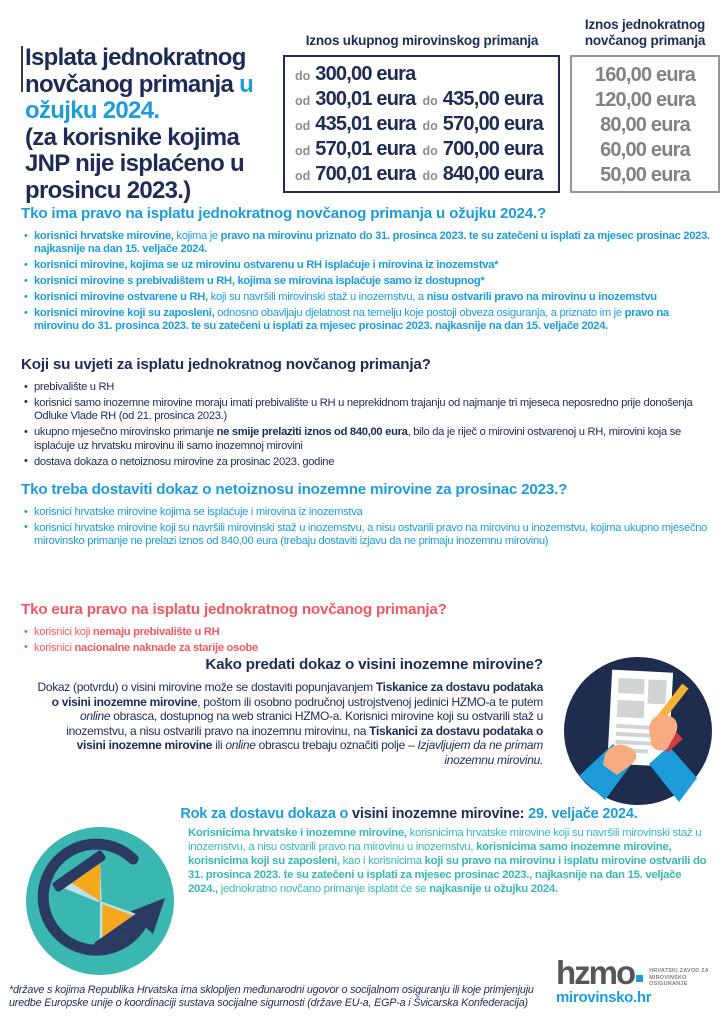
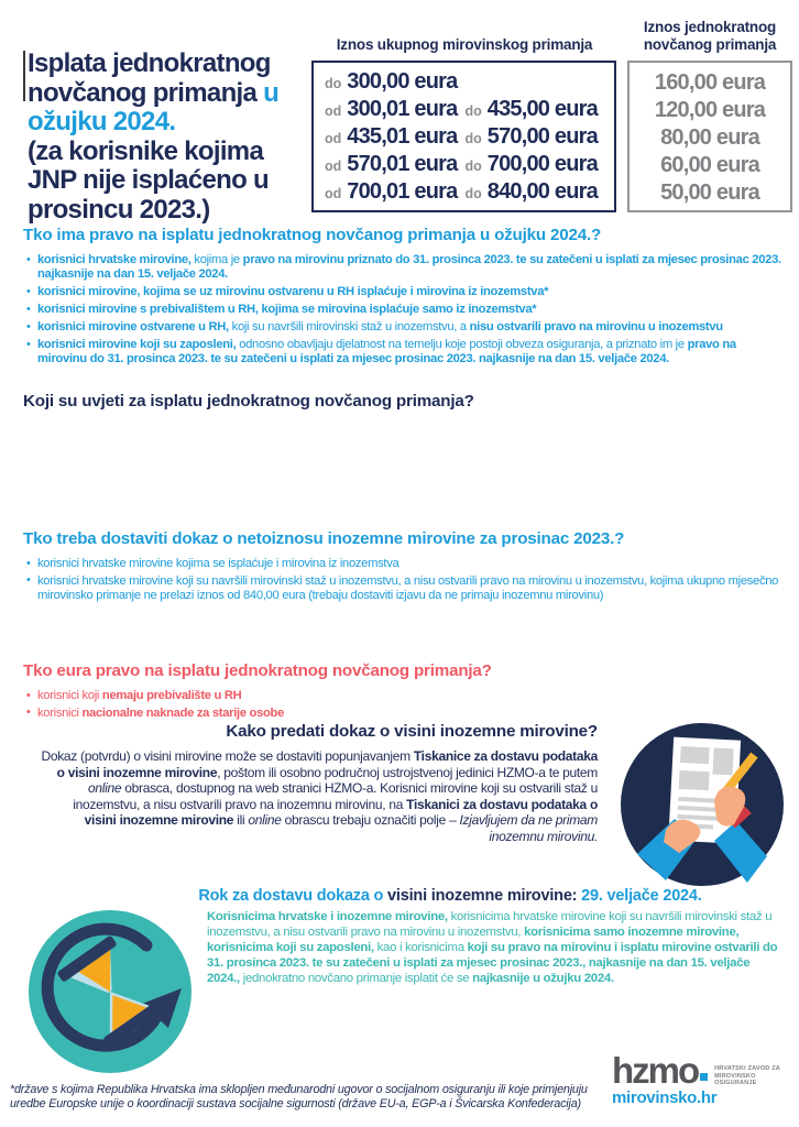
  Isplata jednokratnog novčanog primanja u ožujku 2024.
  (za korisnike kojima JNP nije isplaćeno u prosincu 2023.)
  Iznos ukupnog mirovinskog primanja
  Iznos jednokratnog novčanog primanja
  do
  300,00 eura
  od
  300,01 eura
  do
  435,00 eura
  od
  435,01 eura
  do
  570,00 eura
  od
  570,01 eura
  do
  700,00 eura
  od
  700,01 eura
  do
  840,00 eura
  160,00 eura
  120,00 eura
  80,00 eura
  60,00 eura
  50,00 eura
  Tko ima pravo na isplatu jednokratnog novčanog primanja u ožujku 2024.?
  korisnici hrvatske mirovine, kojima je pravo na mirovinu priznato do 31. prosinca 2023. te su zatečeni u isplati za mjesec prosinac 2023. najkasnije na dan 15. veljače 2024.
  korisnici mirovine, kojima se uz mirovinu ostvarenu u RH isplaćuje i mirovina iz inozemstva*
- korisnici mirovine s prebivalištem u RH, kojima se mirovina isplaćuje samo iz dostupnog*
+ korisnici mirovine s prebivalištem u RH, kojima se mirovina isplaćuje samo iz inozemstva*
  korisnici mirovine ostvarene u RH, koji su navršili mirovinski staž u inozemstvu, a nisu ostvarili pravo na mirovinu u inozemstvu
  korisnici mirovine koji su zaposleni, odnosno obavljaju djelatnost na temelju koje postoji obveza osiguranja, a priznato im je pravo na mirovinu do 31. prosinca 2023. te su zatečeni u isplati za mjesec prosinac 2023. najkasnije na dan 15. veljače 2024.
  Koji su uvjeti za isplatu jednokratnog novčanog primanja?
- prebivalište u RH
- korisnici samo inozemne mirovine moraju imati prebivalište u RH u neprekidnom trajanju od najmanje tri mjeseca neposredno prije donošenja Odluke Vlade RH (od 21. prosinca 2023.)
- ukupno mjesečno mirovinsko primanje ne smije prelaziti iznos od 840,00 eura, bilo da je riječ o mirovini ostvarenoj u RH, mirovini koja se isplaćuje uz hrvatsku mirovinu ili samo inozemnoj mirovini
- dostava dokaza o netoiznosu mirovine za prosinac 2023. godine
  Tko treba dostaviti dokaz o netoiznosu inozemne mirovine za prosinac 2023.?
  korisnici hrvatske mirovine kojima se isplaćuje i mirovina iz inozemstva
  korisnici hrvatske mirovine koji su navršili mirovinski staž u inozemstvu, a nisu ostvarili pravo na mirovinu u inozemstvu, kojima ukupno mjesečno mirovinsko primanje ne prelazi iznos od 840,00 eura (trebaju dostaviti izjavu da ne primaju inozemnu mirovinu)
  Tko eura pravo na isplatu jednokratnog novčanog primanja?
  korisnici koji nemaju prebivalište u RH
  korisnici nacionalne naknade za starije osobe
  Kako predati dokaz o visini inozemne mirovine?
  Dokaz (potvrdu) o visini mirovine može se dostaviti popunjavanjem Tiskanice za dostavu podataka o visini inozemne mirovine, poštom ili osobno područnoj ustrojstvenoj jedinici HZMO-a te putem online obrasca, dostupnog na web stranici HZMO-a. Korisnici mirovine koji su ostvarili staž u inozemstvu, a nisu ostvarili pravo na inozemnu mirovinu, na Tiskanici za dostavu podataka o visini inozemne mirovine ili online obrascu trebaju označiti polje – Izjavljujem da ne primam inozemnu mirovinu.
  Rok za dostavu dokaza o visini inozemne mirovine: 29. veljače 2024.
  Korisnicima hrvatske i inozemne mirovine, korisnicima hrvatske mirovine koji su navršili mirovinski staž u inozemstvu, a nisu ostvarili pravo na mirovinu u inozemstvu, korisnicima samo inozemne mirovine, korisnicima koji su zaposleni, kao i korisnicima koji su pravo na mirovinu i isplatu mirovine ostvarili do 31. prosinca 2023. te su zatečeni u isplati za mjesec prosinac 2023., najkasnije na dan 15. veljače 2024., jednokratno novčano primanje isplatit će se najkasnije u ožujku 2024.
  *države s kojima Republika Hrvatska ima sklopljen međunarodni ugovor o socijalnom osiguranju ili koje primjenjuju uredbe Europske unije o koordinaciji sustava socijalne sigurnosti (države EU-a, EGP-a i Švicarska Konfederacija)
  hzmo
  mirovinsko.hr
